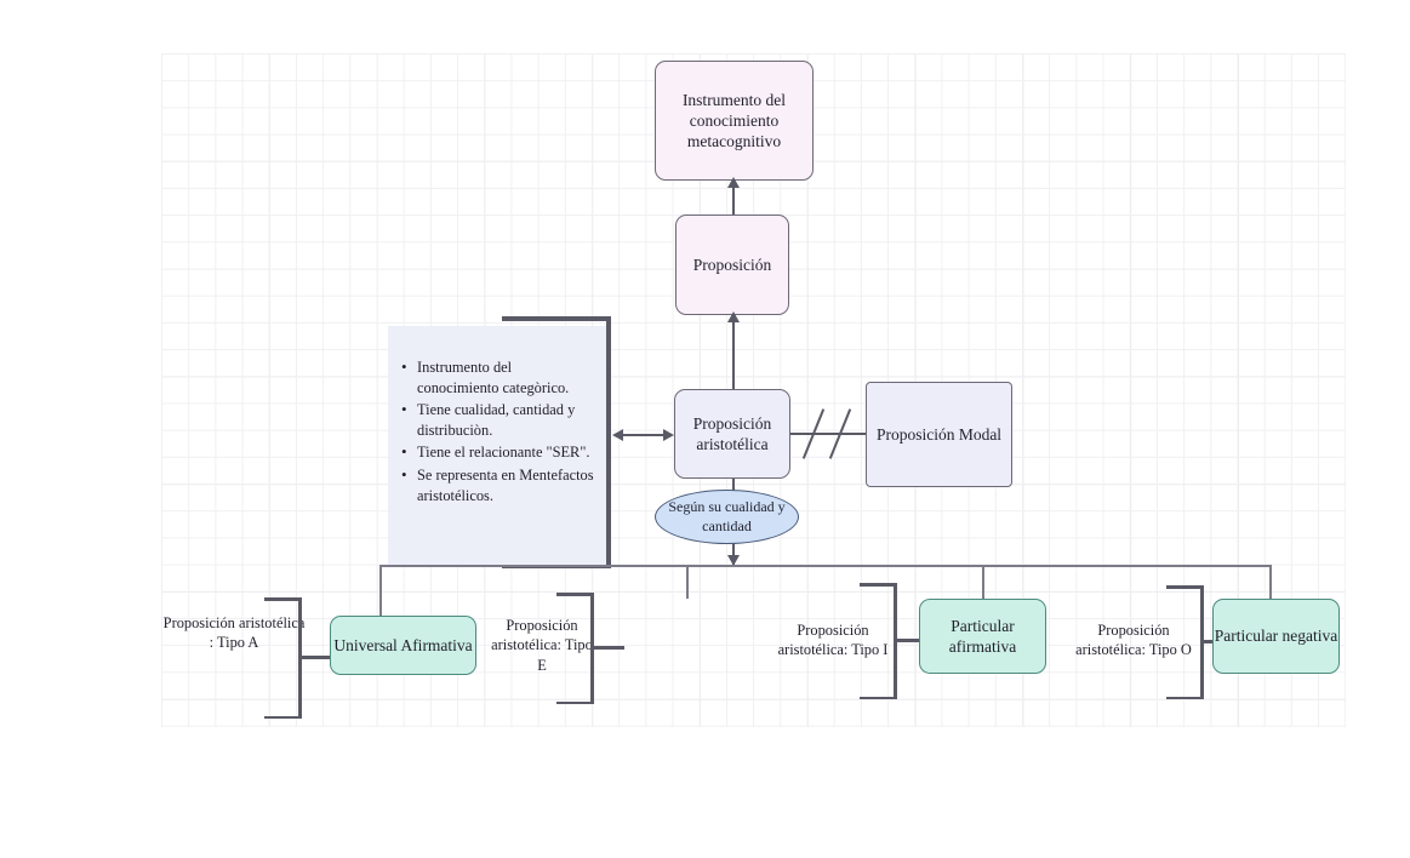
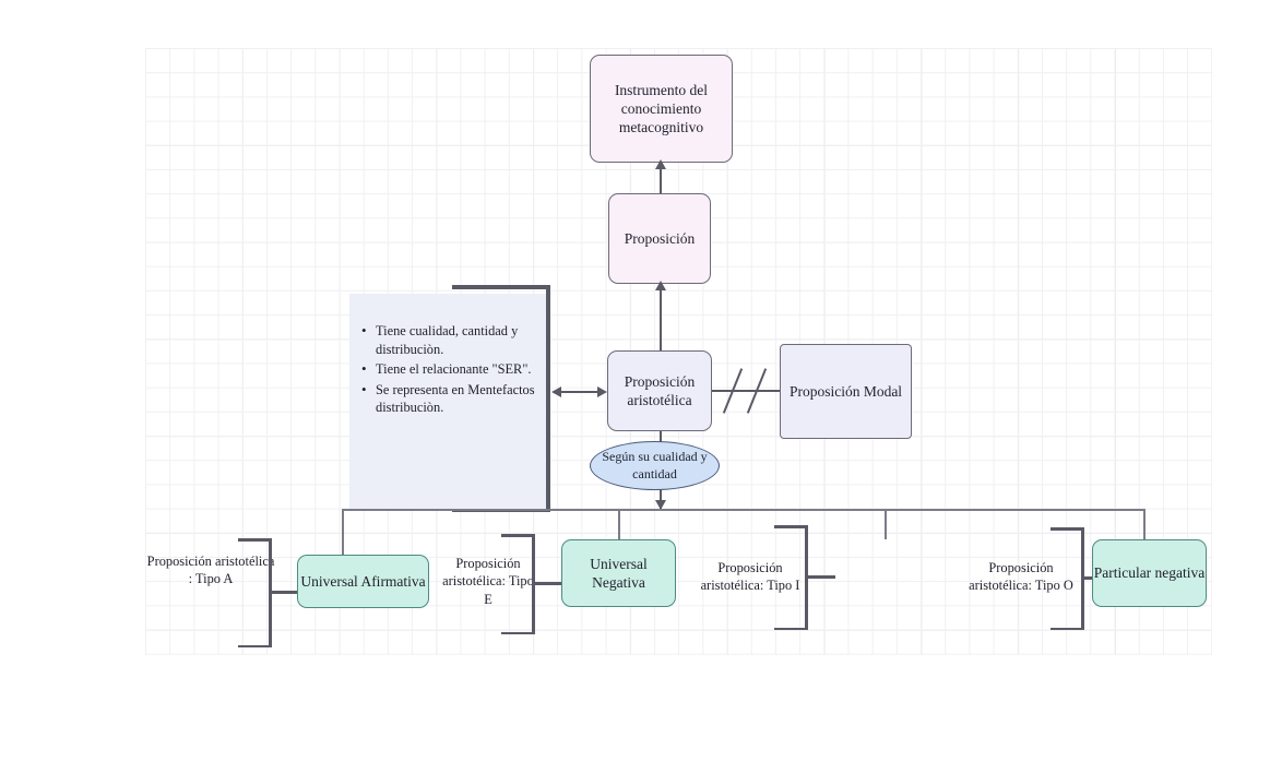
  Instrumento del conocimiento metacognitivo
  Proposición
- Instrumento del conocimiento categòrico.
  Tiene cualidad, cantidad y distribuciòn.
  Tiene el relacionante "SER".
- Se representa en Mentefactos aristotélicos.
+ Se representa en Mentefactos distribuciòn.
  Proposición aristotélica
  Proposición Modal
  Según su cualidad y cantidad
  Proposición aristotélica : Tipo A
  Universal Afirmativa
  Proposición aristotélica: Tipo E
+ Universal Negativa
  Proposición aristotélica: Tipo I
- Particular afirmativa
  Proposición aristotélica: Tipo O
  Particular negativa
